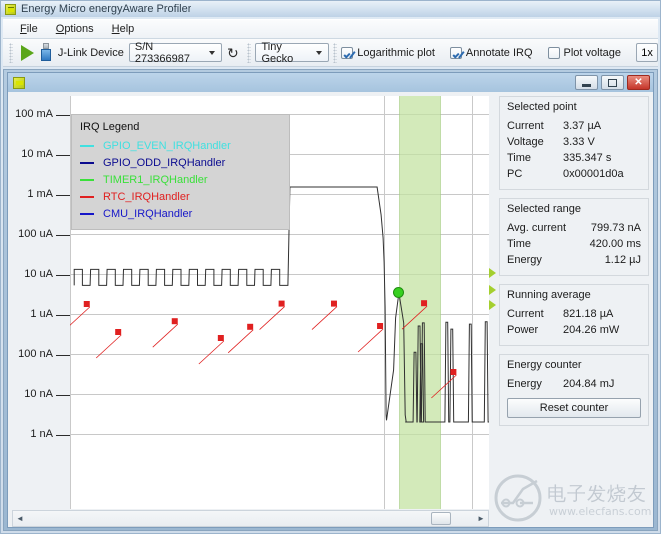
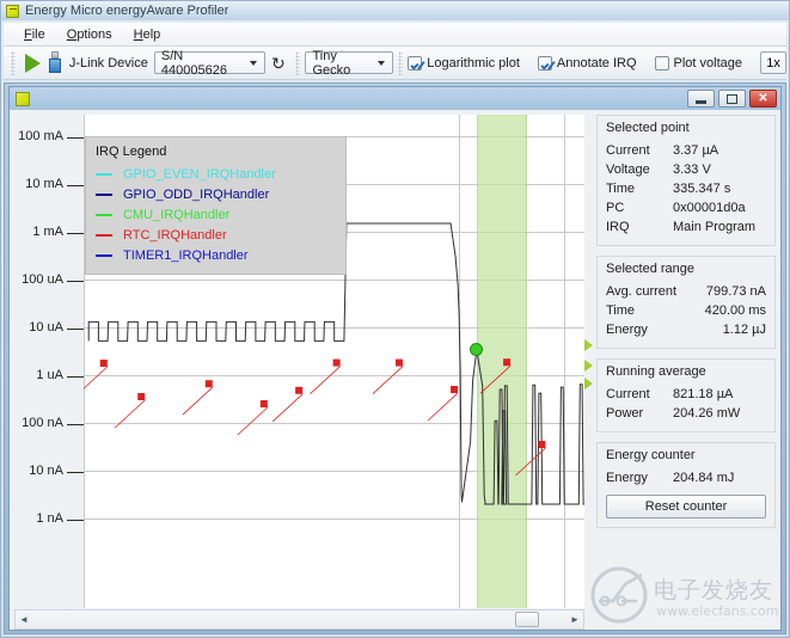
  Energy Micro energyAware Profiler
  File
  Options
  Help
  J-Link Device
- S/N 273366987
+ S/N 440005626
  ↻
  Tiny Gecko
  Logarithmic plot
  Annotate IRQ
  Plot voltage
  1x
  ✕
  100 mA
  10 mA
  1 mA
  100 uA
  10 uA
  1 uA
  100 nA
  10 nA
  1 nA
  IRQ Legend
  GPIO_EVEN_IRQHandler
  GPIO_ODD_IRQHandler
- TIMER1_IRQHandler
+ CMU_IRQHandler
  RTC_IRQHandler
- CMU_IRQHandler
+ TIMER1_IRQHandler
  ◄
  ►
  Selected point
  Current
  3.37 µA
  Voltage
  3.33 V
  Time
  335.347 s
  PC
  0x00001d0a
+ IRQ
+ Main Program
  Selected range
  Avg. current
  799.73 nA
  Time
  420.00 ms
  Energy
  1.12 µJ
  Running average
  Current
  821.18 µA
  Power
  204.26 mW
  Energy counter
  Energy
  204.84 mJ
  Reset counter
  电子发烧友
  www.elecfans.com
